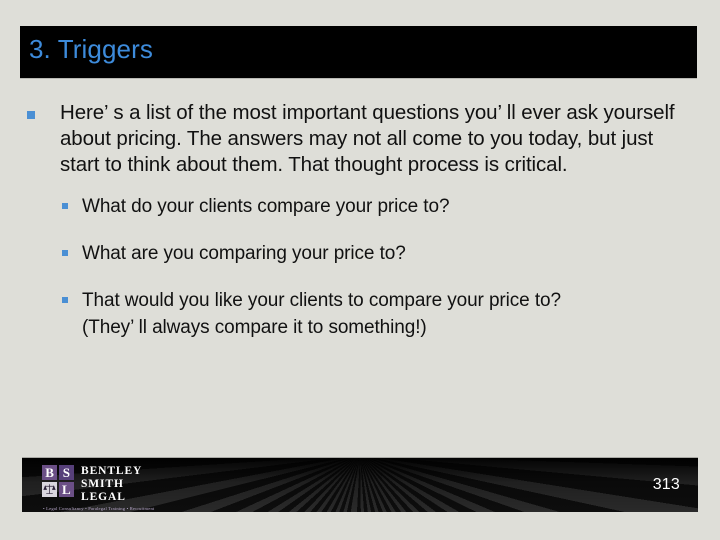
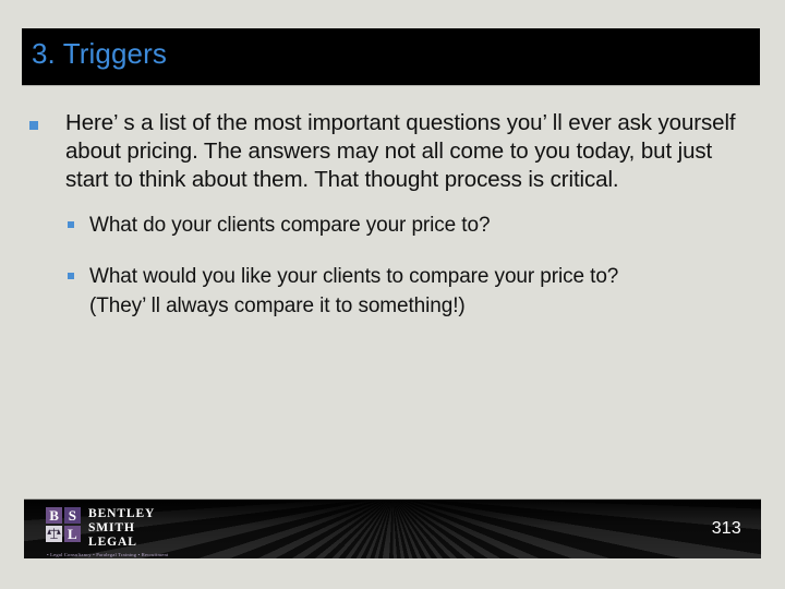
  3. Triggers
  Here’ s a list of the most important questions you’ ll ever ask yourself about pricing. The answers may not all come to you today, but just start to think about them. That thought process is critical.
  What do your clients compare your price to?
- What are you comparing your price to?
- That would you like your clients to compare your price to?
+ What would you like your clients to compare your price to?
  (They’ ll always compare it to something!)
  B
  S
  L
  BENTLEY
  SMITH
  LEGAL
  313
